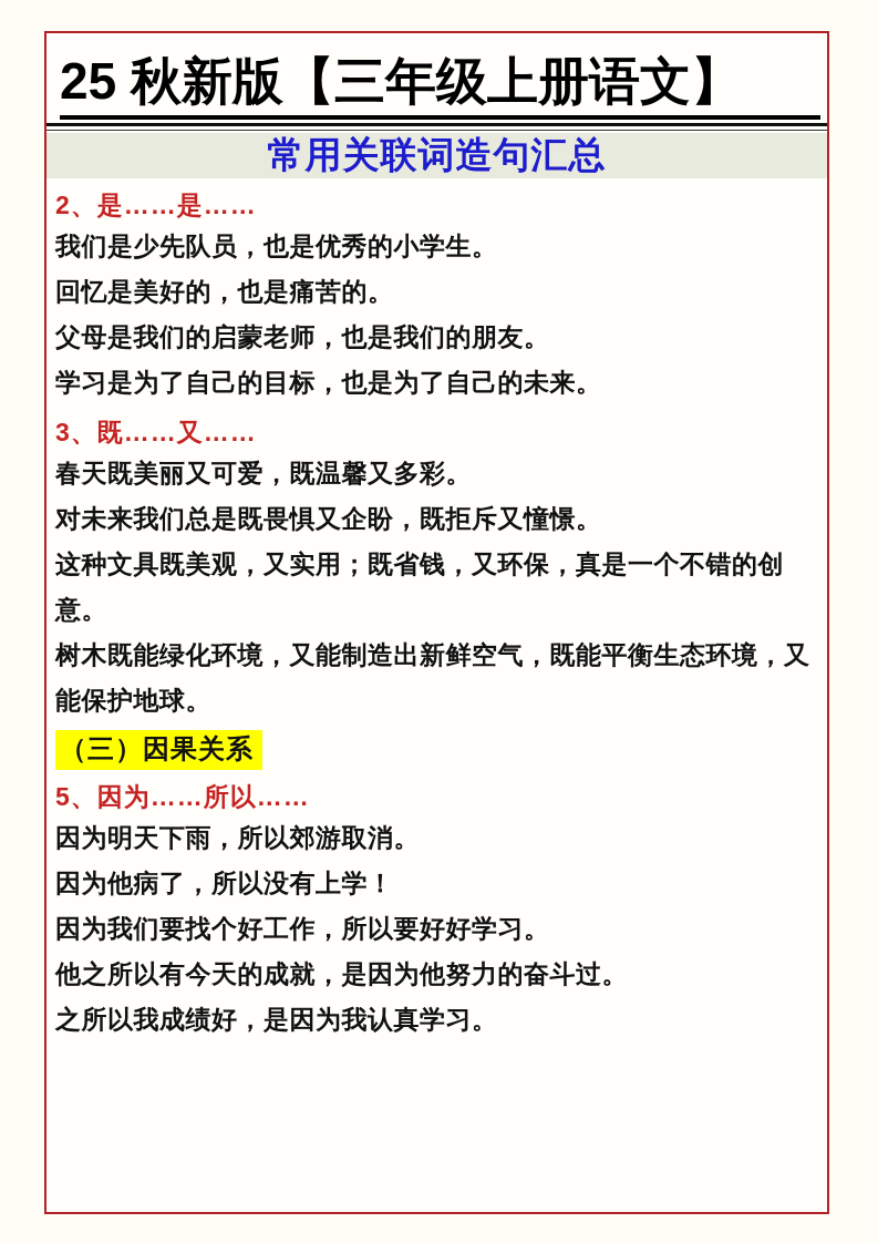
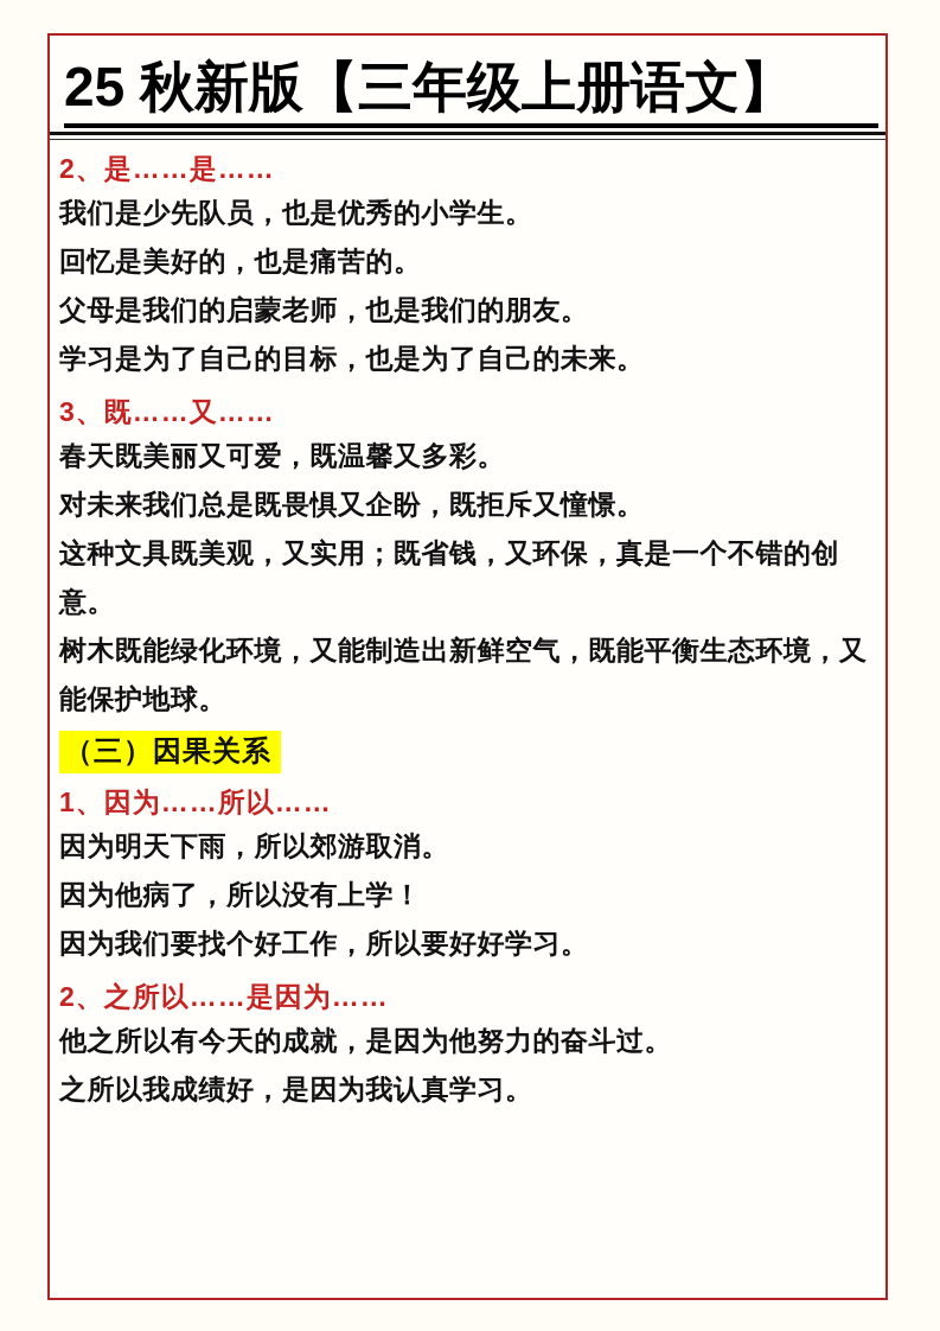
  25 秋新版【三年级上册语文】
- 常用关联词造句汇总
  2、是……是……
  我们是少先队员，也是优秀的小学生。
  回忆是美好的，也是痛苦的。
  父母是我们的启蒙老师，也是我们的朋友。
  学习是为了自己的目标，也是为了自己的未来。
  3、既……又……
  春天既美丽又可爱，既温馨又多彩。
  对未来我们总是既畏惧又企盼，既拒斥又憧憬。
  这种文具既美观，又实用；既省钱，又环保，真是一个不错的创意。
  树木既能绿化环境，又能制造出新鲜空气，既能平衡生态环境，又能保护地球。
  （三）因果关系
- 5、因为……所以……
+ 1、因为……所以……
  因为明天下雨，所以郊游取消。
  因为他病了，所以没有上学！
  因为我们要找个好工作，所以要好好学习。
+ 2、之所以……是因为……
  他之所以有今天的成就，是因为他努力的奋斗过。
  之所以我成绩好，是因为我认真学习。
